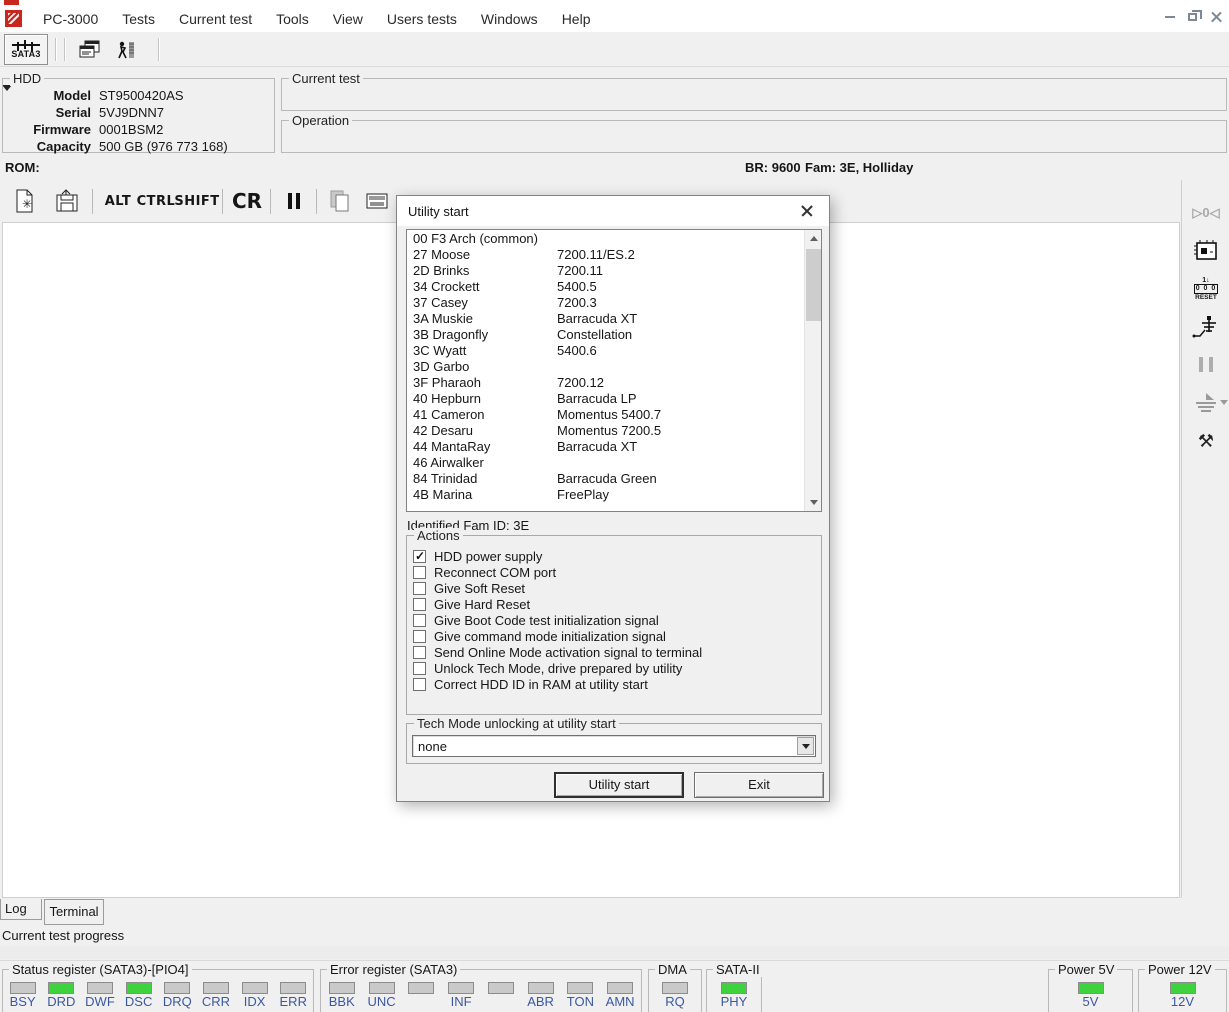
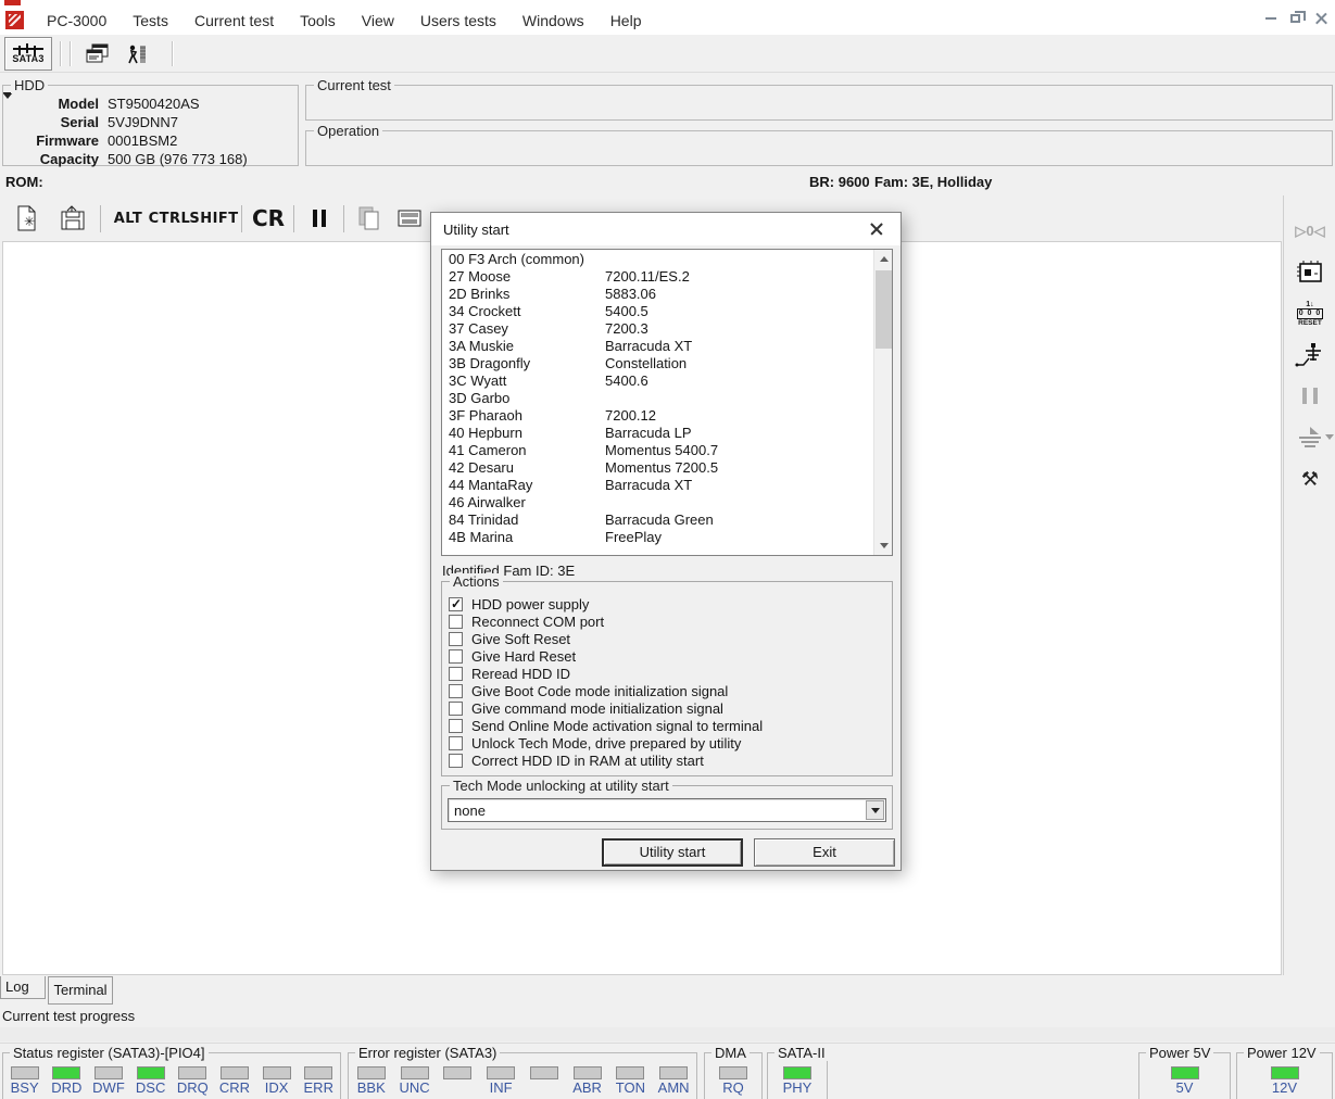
  PC-3000
  Tests
  Current test
  Tools
  View
  Users tests
  Windows
  Help
  SATA3
  HDD
  Model
  ST9500420AS
  Serial
  5VJ9DNN7
  Firmware
  0001BSM2
  Capacity
  500 GB (976 773 168)
  Current test
  Operation
  ROM:
  BR: 9600
  Fam: 3E, Holliday
  ✳
  ALT
  CTRL
  SHIFT
  CR
  Utility start
  00 F3 Arch (common)
  27 Moose
  7200.11/ES.2
  2D Brinks
- 7200.11
+ 5883.06
  34 Crockett
  5400.5
  37 Casey
  7200.3
  3A Muskie
  Barracuda XT
  3B Dragonfly
  Constellation
  3C Wyatt
  5400.6
  3D Garbo
  3F Pharaoh
  7200.12
  40 Hepburn
  Barracuda LP
  41 Cameron
  Momentus 5400.7
  42 Desaru
  Momentus 7200.5
  44 MantaRay
  Barracuda XT
  46 Airwalker
  84 Trinidad
  Barracuda Green
  4B Marina
  FreePlay
  Identified Fam ID: 3E
  Actions
  HDD power supply
  Reconnect COM port
  Give Soft Reset
  Give Hard Reset
+ Reread HDD ID
- Give Boot Code test initialization signal
+ Give Boot Code mode initialization signal
  Give command mode initialization signal
  Send Online Mode activation signal to terminal
  Unlock Tech Mode, drive prepared by utility
  Correct HDD ID in RAM at utility start
  Tech Mode unlocking at utility start
  none
  Utility start
  Exit
  Log
  Terminal
  Current test progress
  Status register (SATA3)-[PIO4]
  BSY
  DRD
  DWF
  DSC
  DRQ
  CRR
  IDX
  ERR
  Error register (SATA3)
  BBK
  UNC
  INF
  ABR
  TON
  AMN
  DMA
  RQ
  SATA-II
  PHY
  Power 5V
  5V
  Power 12V
  12V
